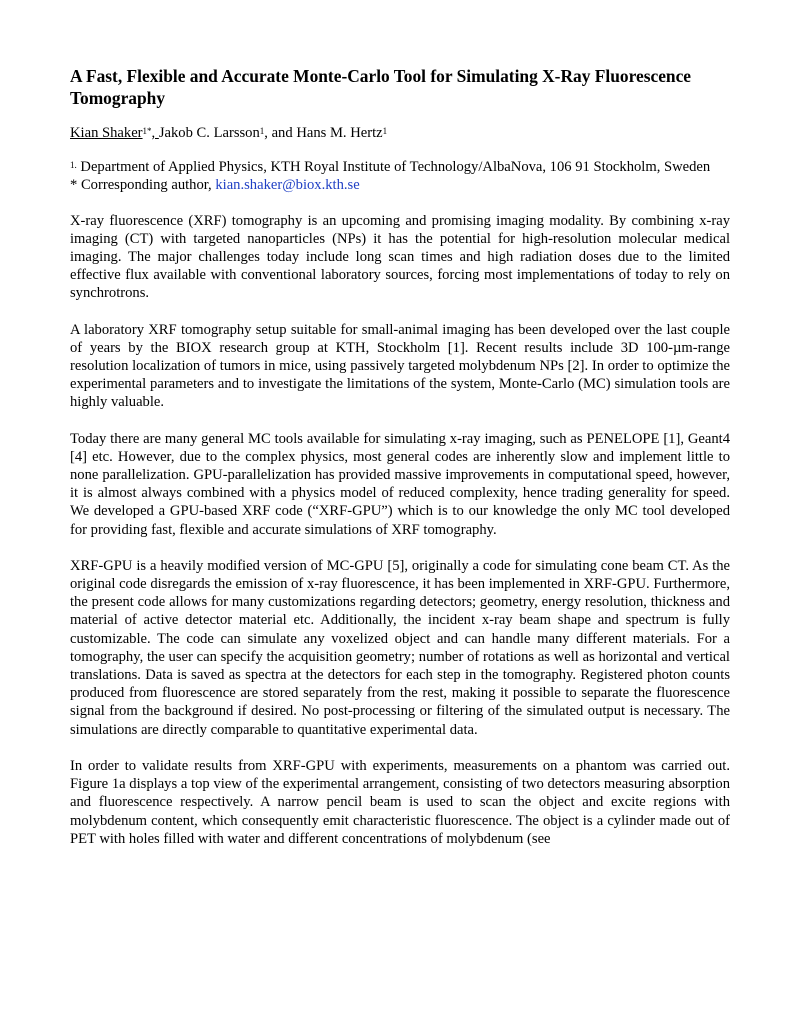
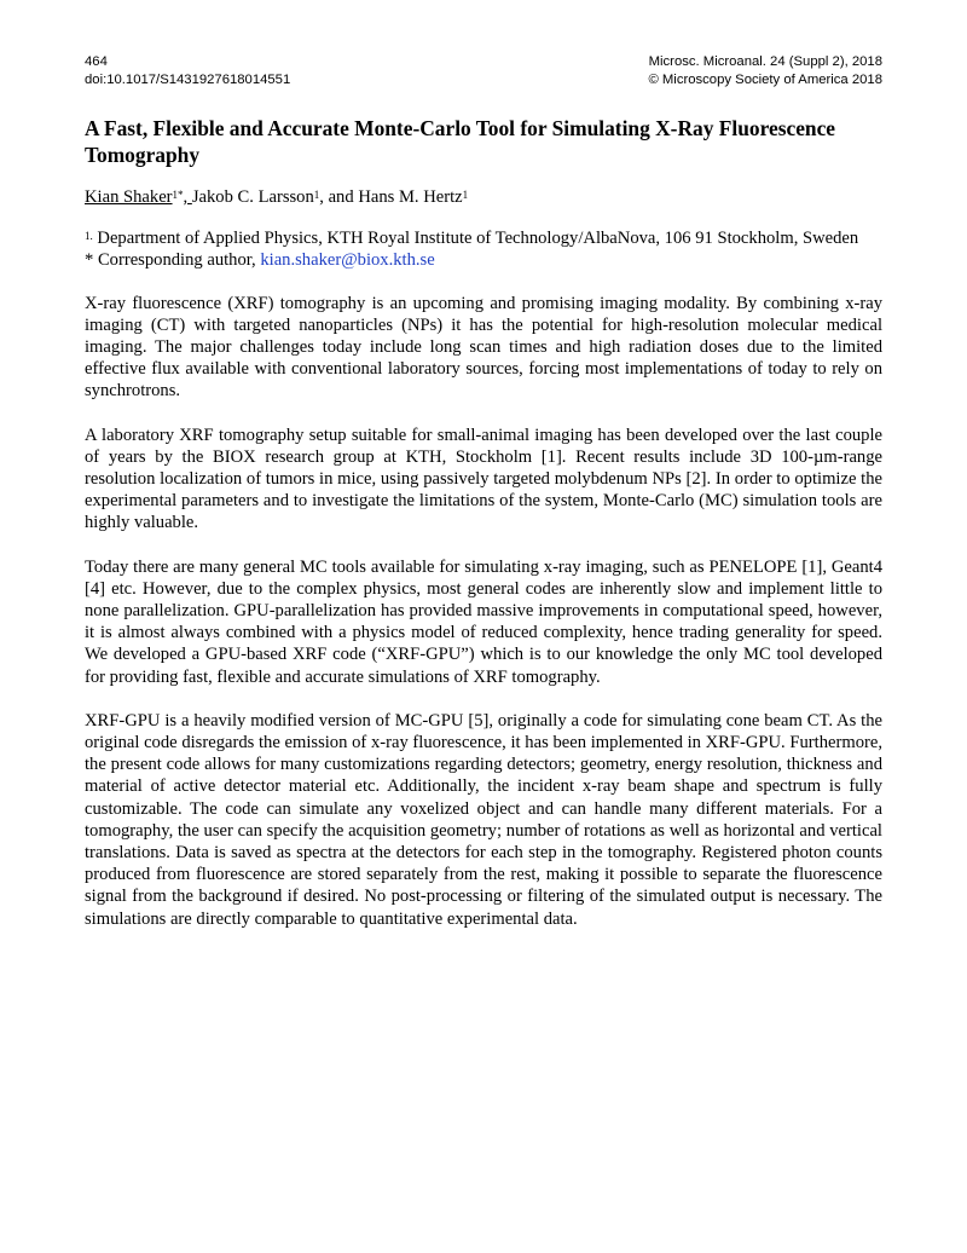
+ 464
+ doi:10.1017/S1431927618014551
+ Microsc. Microanal. 24 (Suppl 2), 2018
+ © Microscopy Society of America 2018
  A Fast, Flexible and Accurate Monte-Carlo Tool for Simulating X-Ray Fluorescence Tomography
  Kian Shaker1*, Jakob C. Larsson1, and Hans M. Hertz1
  1. Department of Applied Physics, KTH Royal Institute of Technology/AlbaNova, 106 91 Stockholm, Sweden
  * Corresponding author, kian.shaker@biox.kth.se
  X-ray fluorescence (XRF) tomography is an upcoming and promising imaging modality. By combining x-ray imaging (CT) with targeted nanoparticles (NPs) it has the potential for high-resolution molecular medical imaging. The major challenges today include long scan times and high radiation doses due to the limited effective flux available with conventional laboratory sources, forcing most implementations of today to rely on synchrotrons.
  A laboratory XRF tomography setup suitable for small-animal imaging has been developed over the last couple of years by the BIOX research group at KTH, Stockholm [1]. Recent results include 3D 100-µm-range resolution localization of tumors in mice, using passively targeted molybdenum NPs [2]. In order to optimize the experimental parameters and to investigate the limitations of the system, Monte-Carlo (MC) simulation tools are highly valuable.
  Today there are many general MC tools available for simulating x-ray imaging, such as PENELOPE [1], Geant4 [4] etc. However, due to the complex physics, most general codes are inherently slow and implement little to none parallelization. GPU-parallelization has provided massive improvements in computational speed, however, it is almost always combined with a physics model of reduced complexity, hence trading generality for speed. We developed a GPU-based XRF code (“XRF-GPU”) which is to our knowledge the only MC tool developed for providing fast, flexible and accurate simulations of XRF tomography.
  XRF-GPU is a heavily modified version of MC-GPU [5], originally a code for simulating cone beam CT. As the original code disregards the emission of x-ray fluorescence, it has been implemented in XRF-GPU. Furthermore, the present code allows for many customizations regarding detectors; geometry, energy resolution, thickness and material of active detector material etc. Additionally, the incident x-ray beam shape and spectrum is fully customizable. The code can simulate any voxelized object and can handle many different materials. For a tomography, the user can specify the acquisition geometry; number of rotations as well as horizontal and vertical translations. Data is saved as spectra at the detectors for each step in the tomography. Registered photon counts produced from fluorescence are stored separately from the rest, making it possible to separate the fluorescence signal from the background if desired. No post-processing or filtering of the simulated output is necessary. The simulations are directly comparable to quantitative experimental data.
- In order to validate results from XRF-GPU with experiments, measurements on a phantom was carried out. Figure 1a displays a top view of the experimental arrangement, consisting of two detectors measuring absorption and fluorescence respectively. A narrow pencil beam is used to scan the object and excite regions with molybdenum content, which consequently emit characteristic fluorescence. The object is a cylinder made out of PET with holes filled with water and different concentrations of molybdenum (see
